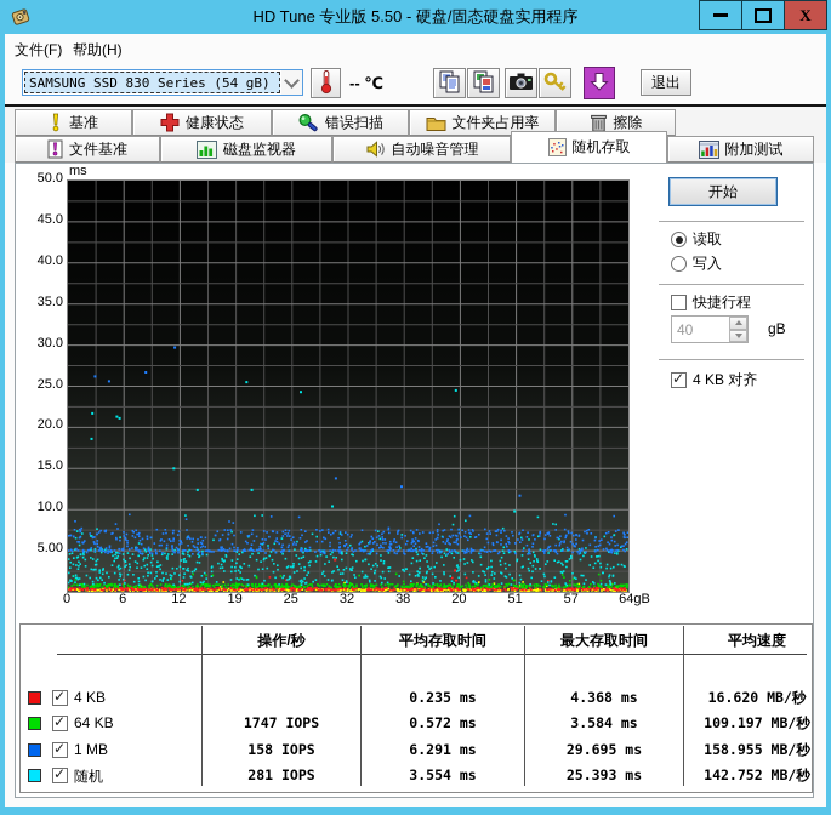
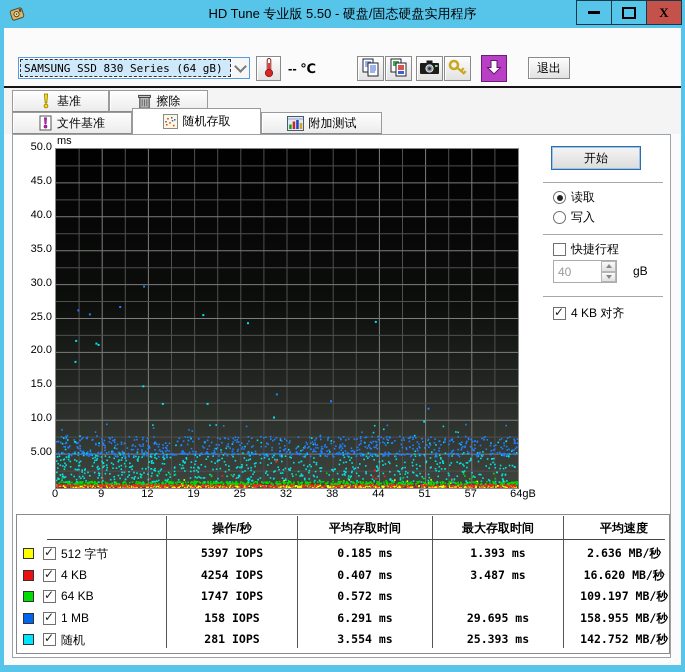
  HD Tune 专业版 5.50 - 硬盘/固态硬盘实用程序
  X
- 文件(F)
- 帮助(H)
- SAMSUNG SSD 830 Series (54 gB)
+ SAMSUNG SSD 830 Series (64 gB)
  -- ℃
  退出
  基准
- 健康状态
- 错误扫描
- 文件夹占用率
  擦除
  文件基准
- 磁盘监视器
- 自动噪音管理
  随机存取
  附加测试
  ms
  50.0
  45.0
  40.0
  35.0
  30.0
  25.0
  20.0
  15.0
  10.0
  5.00
  0
- 6
+ 9
  12
  19
  25
  32
  38
- 20
+ 44
  51
  57
  64gB
  开始
  读取
  写入
  快捷行程
  40
  gB
  4 KB 对齐
  操作/秒
  平均存取时间
  最大存取时间
  平均速度
+ 512 字节
+ 5397 IOPS
+ 0.185 ms
+ 1.393 ms
+ 2.636 MB/秒
  4 KB
+ 4254 IOPS
- 0.235 ms
+ 0.407 ms
- 4.368 ms
+ 3.487 ms
  16.620 MB/秒
  64 KB
  1747 IOPS
  0.572 ms
- 3.584 ms
  109.197 MB/秒
  1 MB
  158 IOPS
  6.291 ms
  29.695 ms
  158.955 MB/秒
  随机
  281 IOPS
  3.554 ms
  25.393 ms
  142.752 MB/秒
